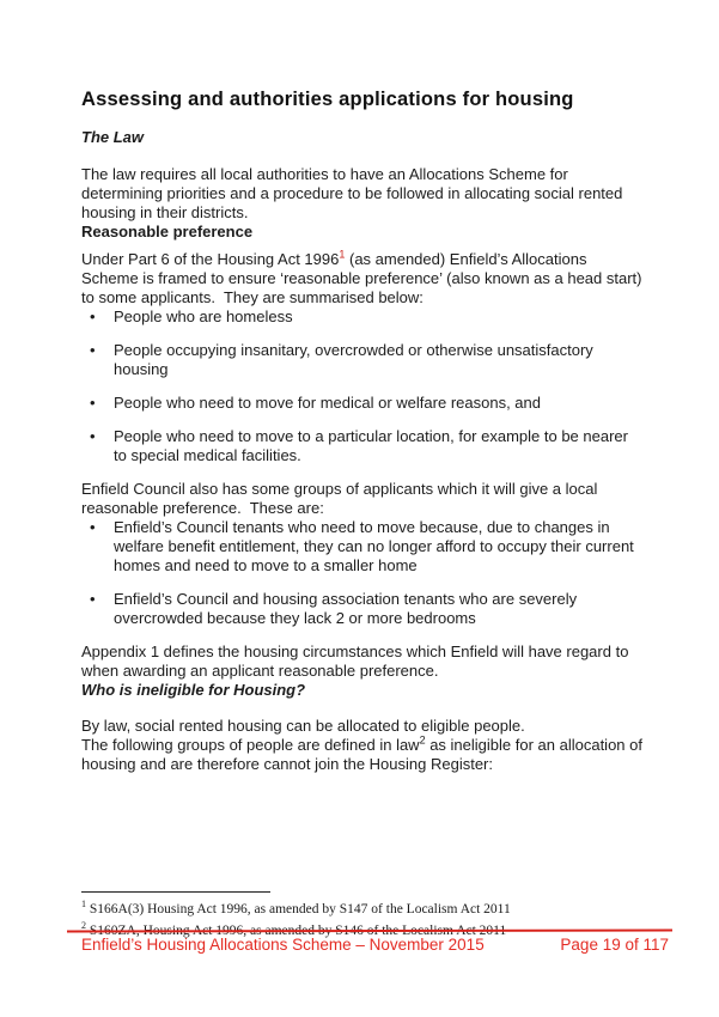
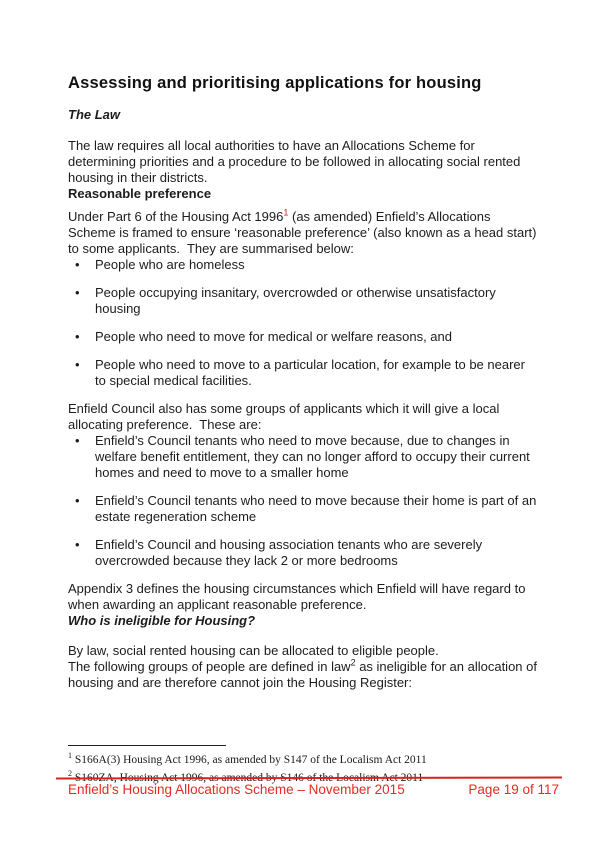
- Assessing and authorities applications for housing
+ Assessing and prioritising applications for housing
  The Law
  The law requires all local authorities to have an Allocations Scheme for determining priorities and a procedure to be followed in allocating social rented housing in their districts.
  Reasonable preference
  Under Part 6 of the Housing Act 19961 (as amended) Enfield’s Allocations Scheme is framed to ensure ‘reasonable preference’ (also known as a head start) to some applicants. They are summarised below:
  People who are homeless
  People occupying insanitary, overcrowded or otherwise unsatisfactory housing
  People who need to move for medical or welfare reasons, and
  People who need to move to a particular location, for example to be nearer to special medical facilities.
- Enfield Council also has some groups of applicants which it will give a local reasonable preference. These are:
+ Enfield Council also has some groups of applicants which it will give a local allocating preference. These are:
  Enfield’s Council tenants who need to move because, due to changes in welfare benefit entitlement, they can no longer afford to occupy their current homes and need to move to a smaller home
+ Enfield’s Council tenants who need to move because their home is part of an estate regeneration scheme
  Enfield’s Council and housing association tenants who are severely overcrowded because they lack 2 or more bedrooms
- Appendix 1 defines the housing circumstances which Enfield will have regard to when awarding an applicant reasonable preference.
+ Appendix 3 defines the housing circumstances which Enfield will have regard to when awarding an applicant reasonable preference.
  Who is ineligible for Housing?
  By law, social rented housing can be allocated to eligible people.
  The following groups of people are defined in law2 as ineligible for an allocation of housing and are therefore cannot join the Housing Register:
  1 S166A(3) Housing Act 1996, as amended by S147 of the Localism Act 2011
  2 S160ZA, Housing Act 1996, as amended by S146 of the Localism Act 2011
  Enfield’s Housing Allocations Scheme – November 2015
  Page 19 of 117
